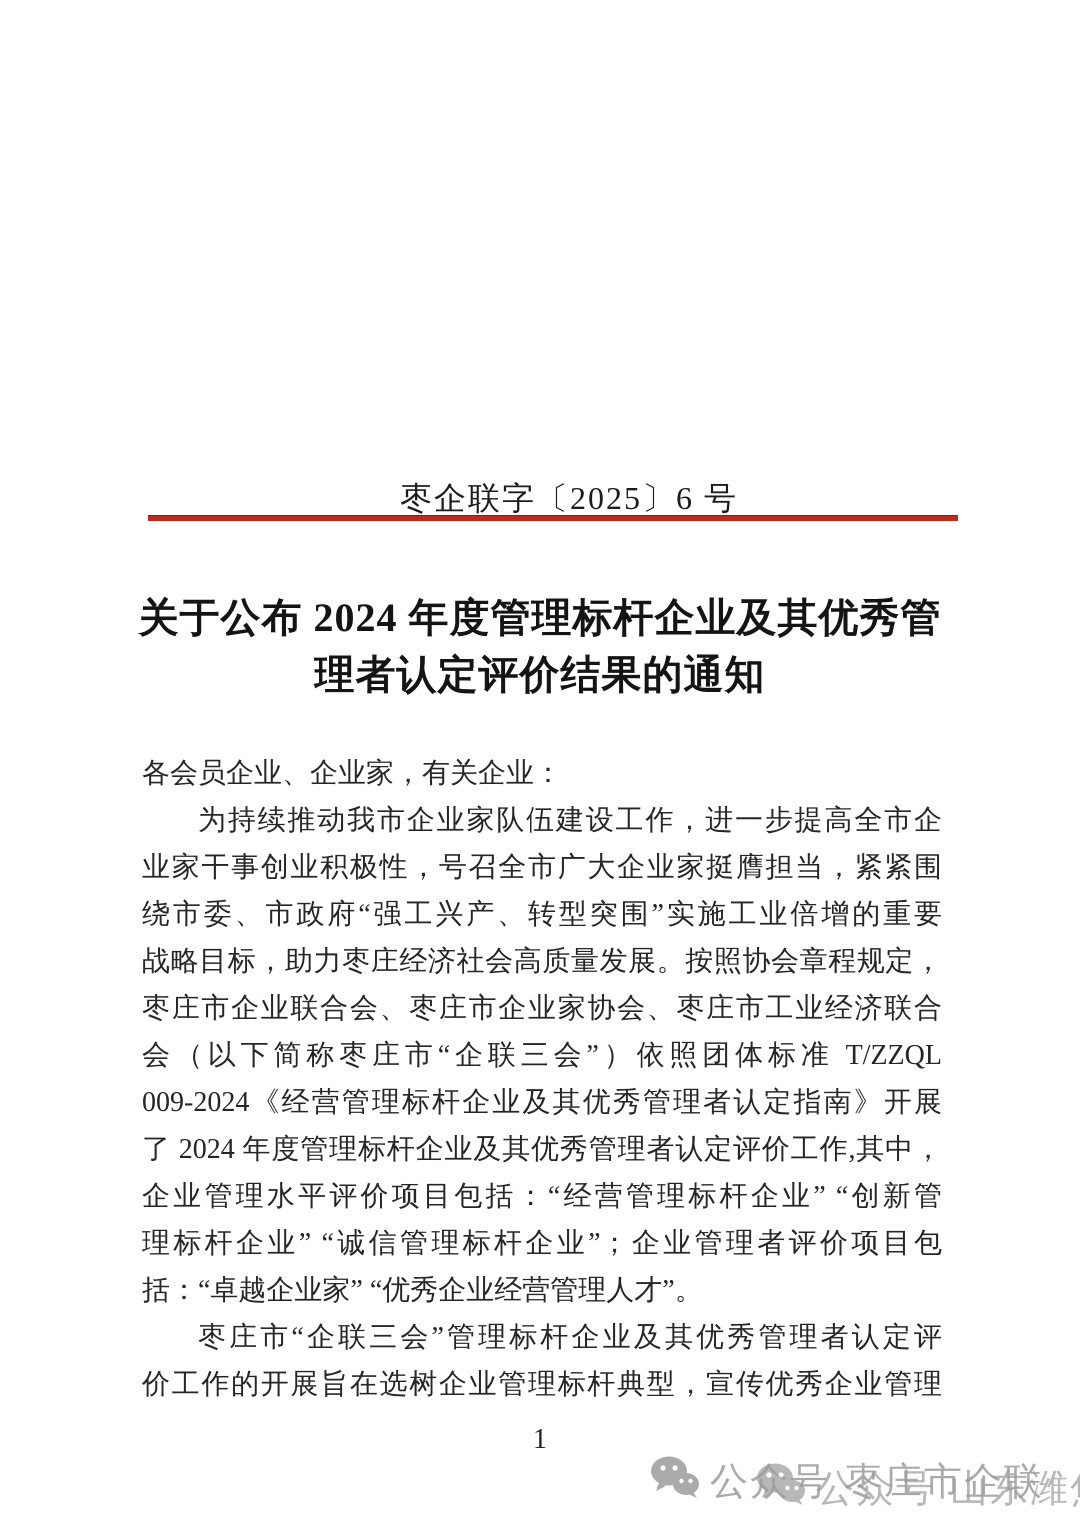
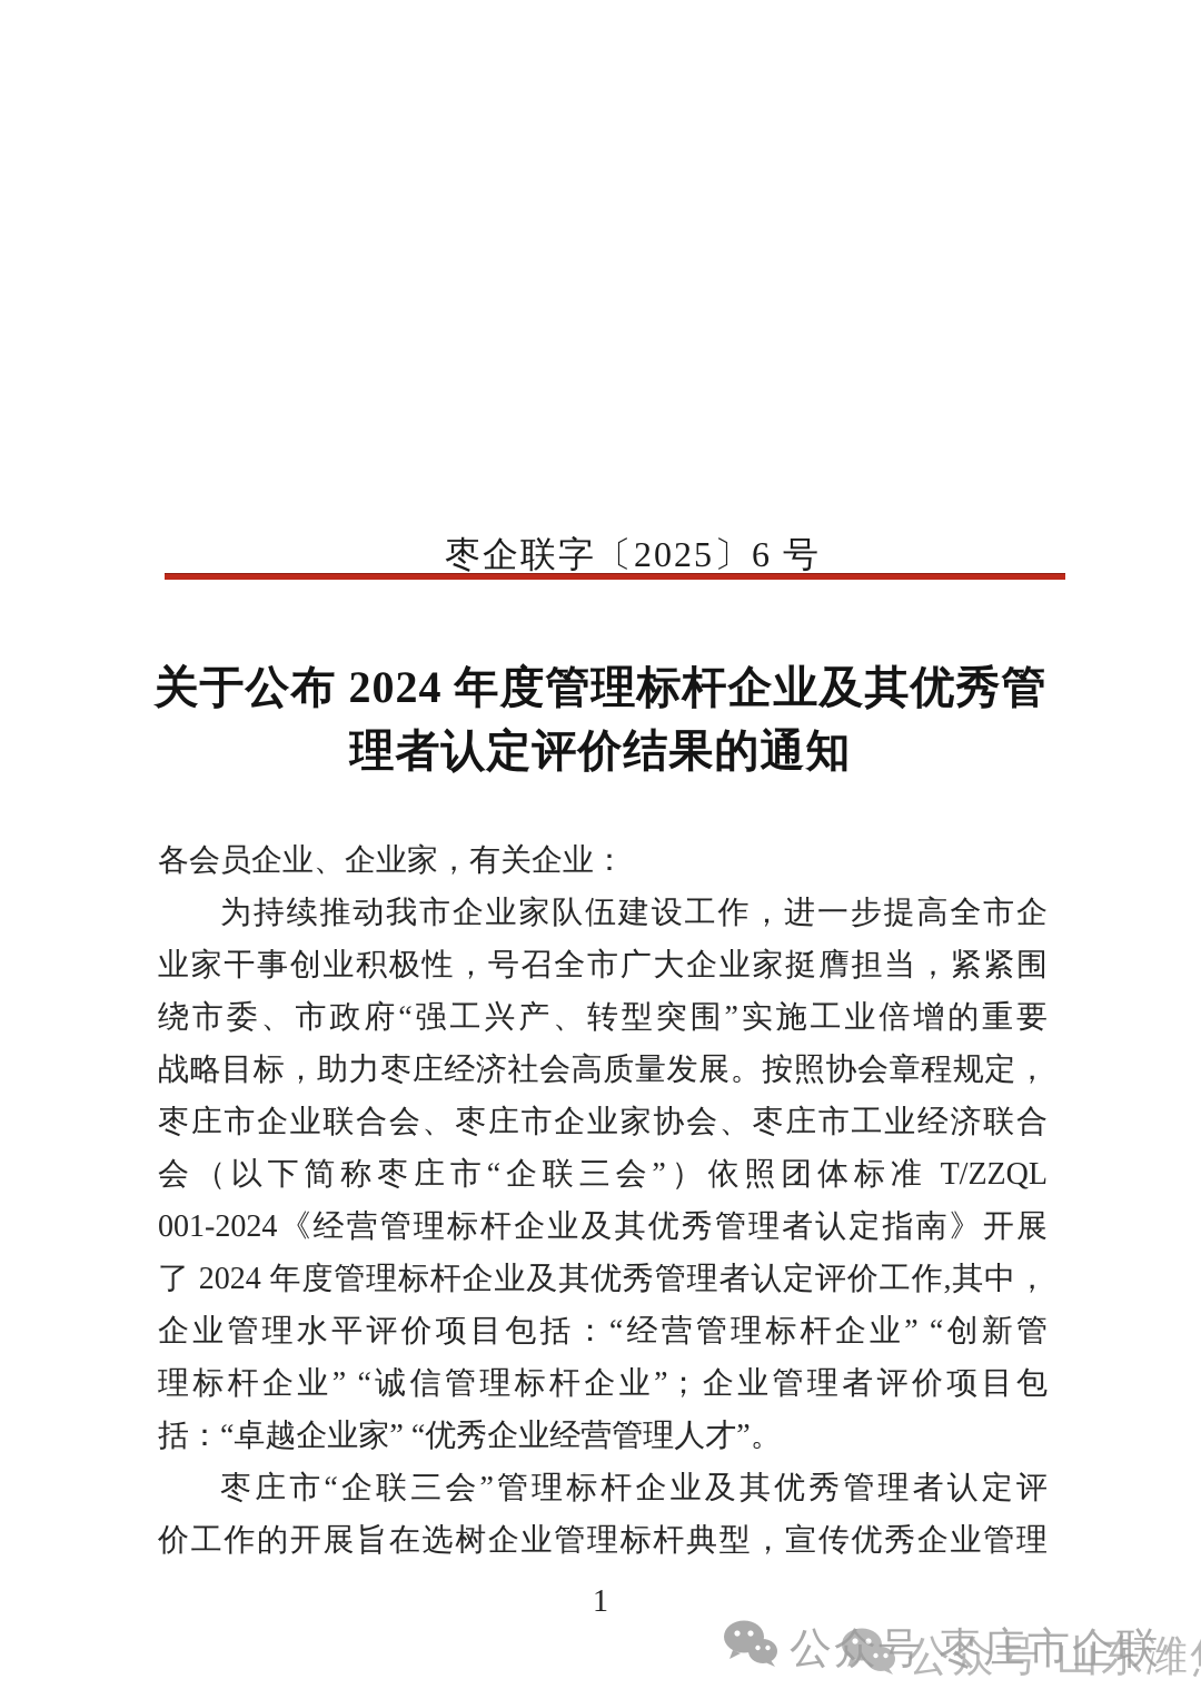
  枣企联字〔2025〕6 号
  关于公布 2024 年度管理标杆企业及其优秀管
  理者认定评价结果的通知
  各会员企业、企业家，有关企业：
  为持续推动我市企业家队伍建设工作，进一步提高全市企
  业家干事创业积极性，号召全市广大企业家挺膺担当，紧紧围
  绕市委、市政府“强工兴产、转型突围”实施工业倍增的重要
  战略目标，助力枣庄经济社会高质量发展。按照协会章程规定，
  枣庄市企业联合会、枣庄市企业家协会、枣庄市工业经济联合
  会（以下简称枣庄市“企联三会”）依照团体标准 T/ZZQL
- 009-2024《经营管理标杆企业及其优秀管理者认定指南》开展
+ 001-2024《经营管理标杆企业及其优秀管理者认定指南》开展
  了 2024 年度管理标杆企业及其优秀管理者认定评价工作,其中，
  企业管理水平评价项目包括：“经营管理标杆企业” “创新管
  理标杆企业” “诚信管理标杆企业”；企业管理者评价项目包
  括：“卓越企业家” “优秀企业经营管理人才”。
  枣庄市“企联三会”管理标杆企业及其优秀管理者认定评
  价工作的开展旨在选树企业管理标杆典型，宣传优秀企业管理
  1
  公众号
  枣庄市企联
  公众号
  山东潍
